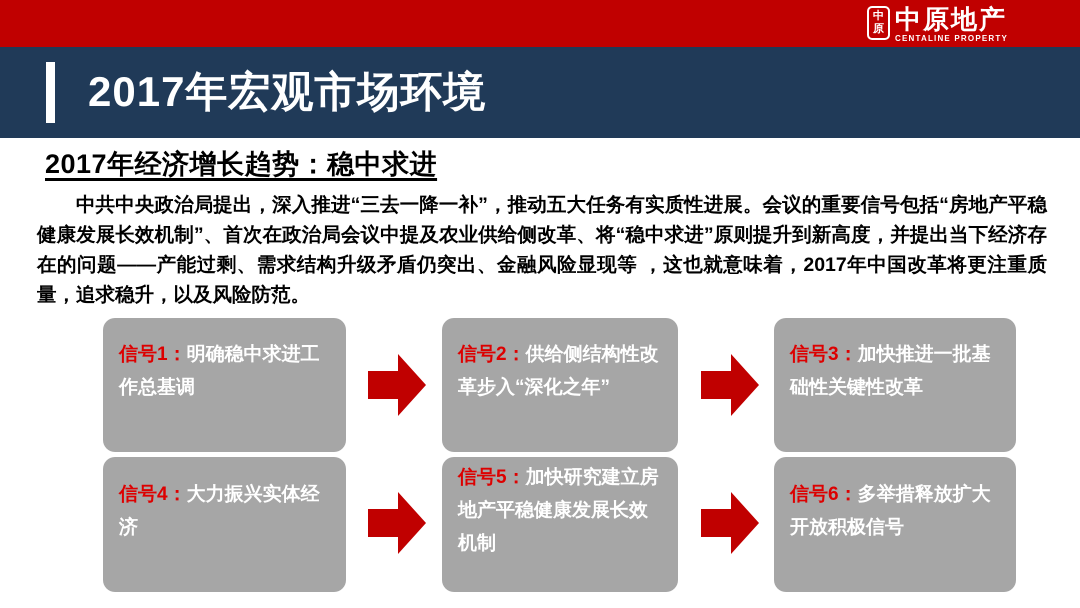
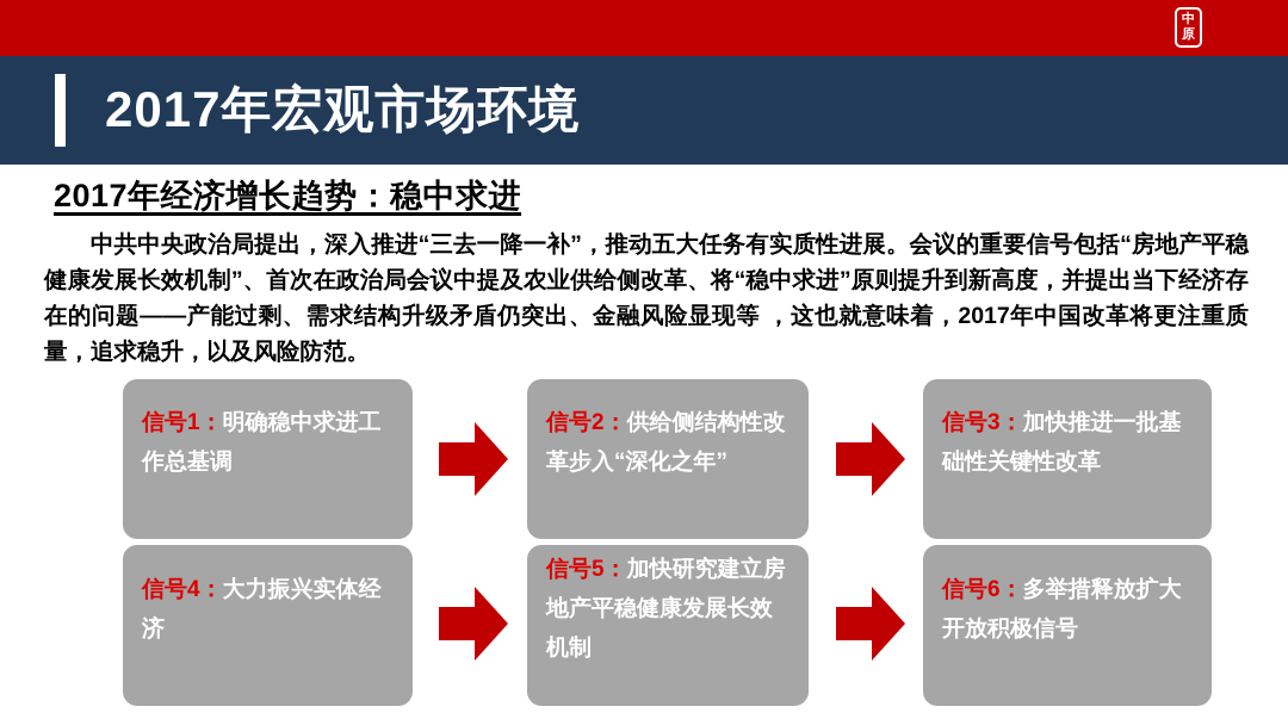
  中
  原
- 中原地产
- CENTALINE PROPERTY
  2017年宏观市场环境
  2017年经济增长趋势：稳中求进
  中共中央政治局提出，深入推进“三去一降一补”，推动五大任务有实质性进展。会议的重要信号包括“房地产平稳健康发展长效机制”、首次在政治局会议中提及农业供给侧改革、将“稳中求进”原则提升到新高度，并提出当下经济存在的问题——产能过剩、需求结构升级矛盾仍突出、金融风险显现等 ，这也就意味着，2017年中国改革将更注重质量，追求稳升，以及风险防范。
  信号1：明确稳中求进工作总基调
  信号2：供给侧结构性改革步入“深化之年”
  信号3：加快推进一批基础性关键性改革
  信号4：大力振兴实体经济
  信号5：加快研究建立房地产平稳健康发展长效机制
  信号6：多举措释放扩大开放积极信号
